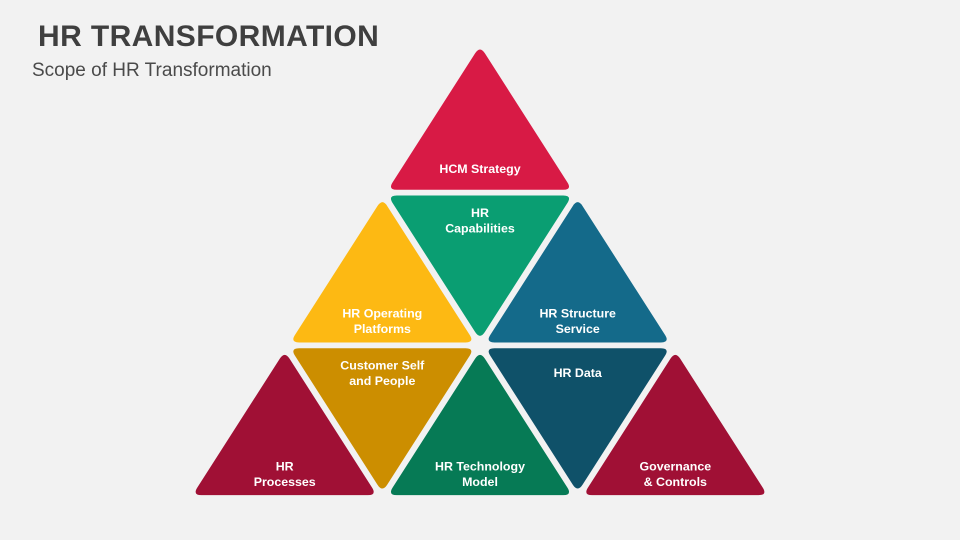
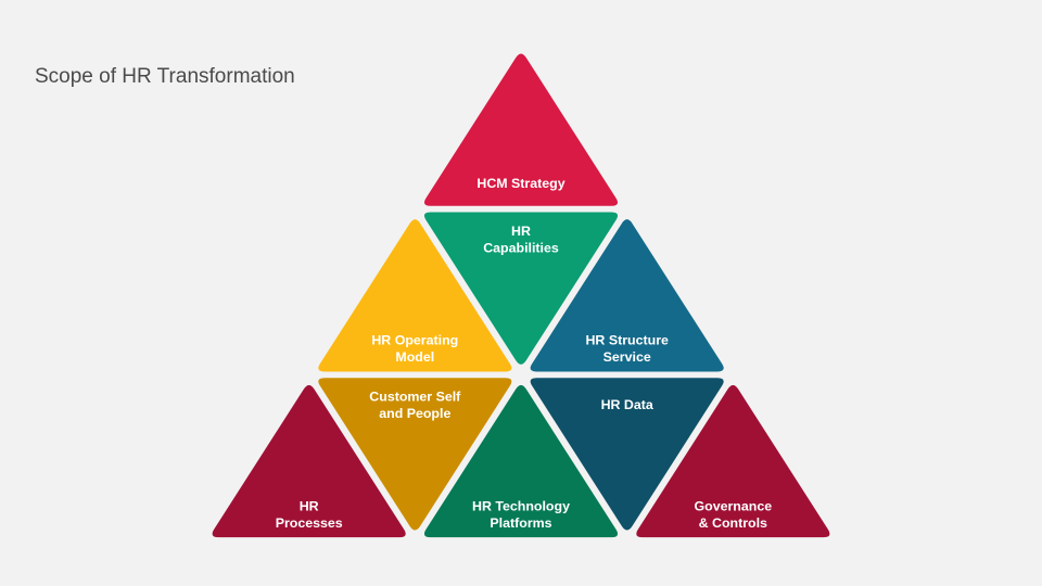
- HR TRANSFORMATION
  Scope of HR Transformation
  HCM Strategy
- HR Operating Platforms
+ HR Operating Model
  HR Capabilities
  HR Structure Service
  HR Processes
  Customer Self and People
- HR Technology Model
+ HR Technology Platforms
  HR Data
  Governance & Controls
